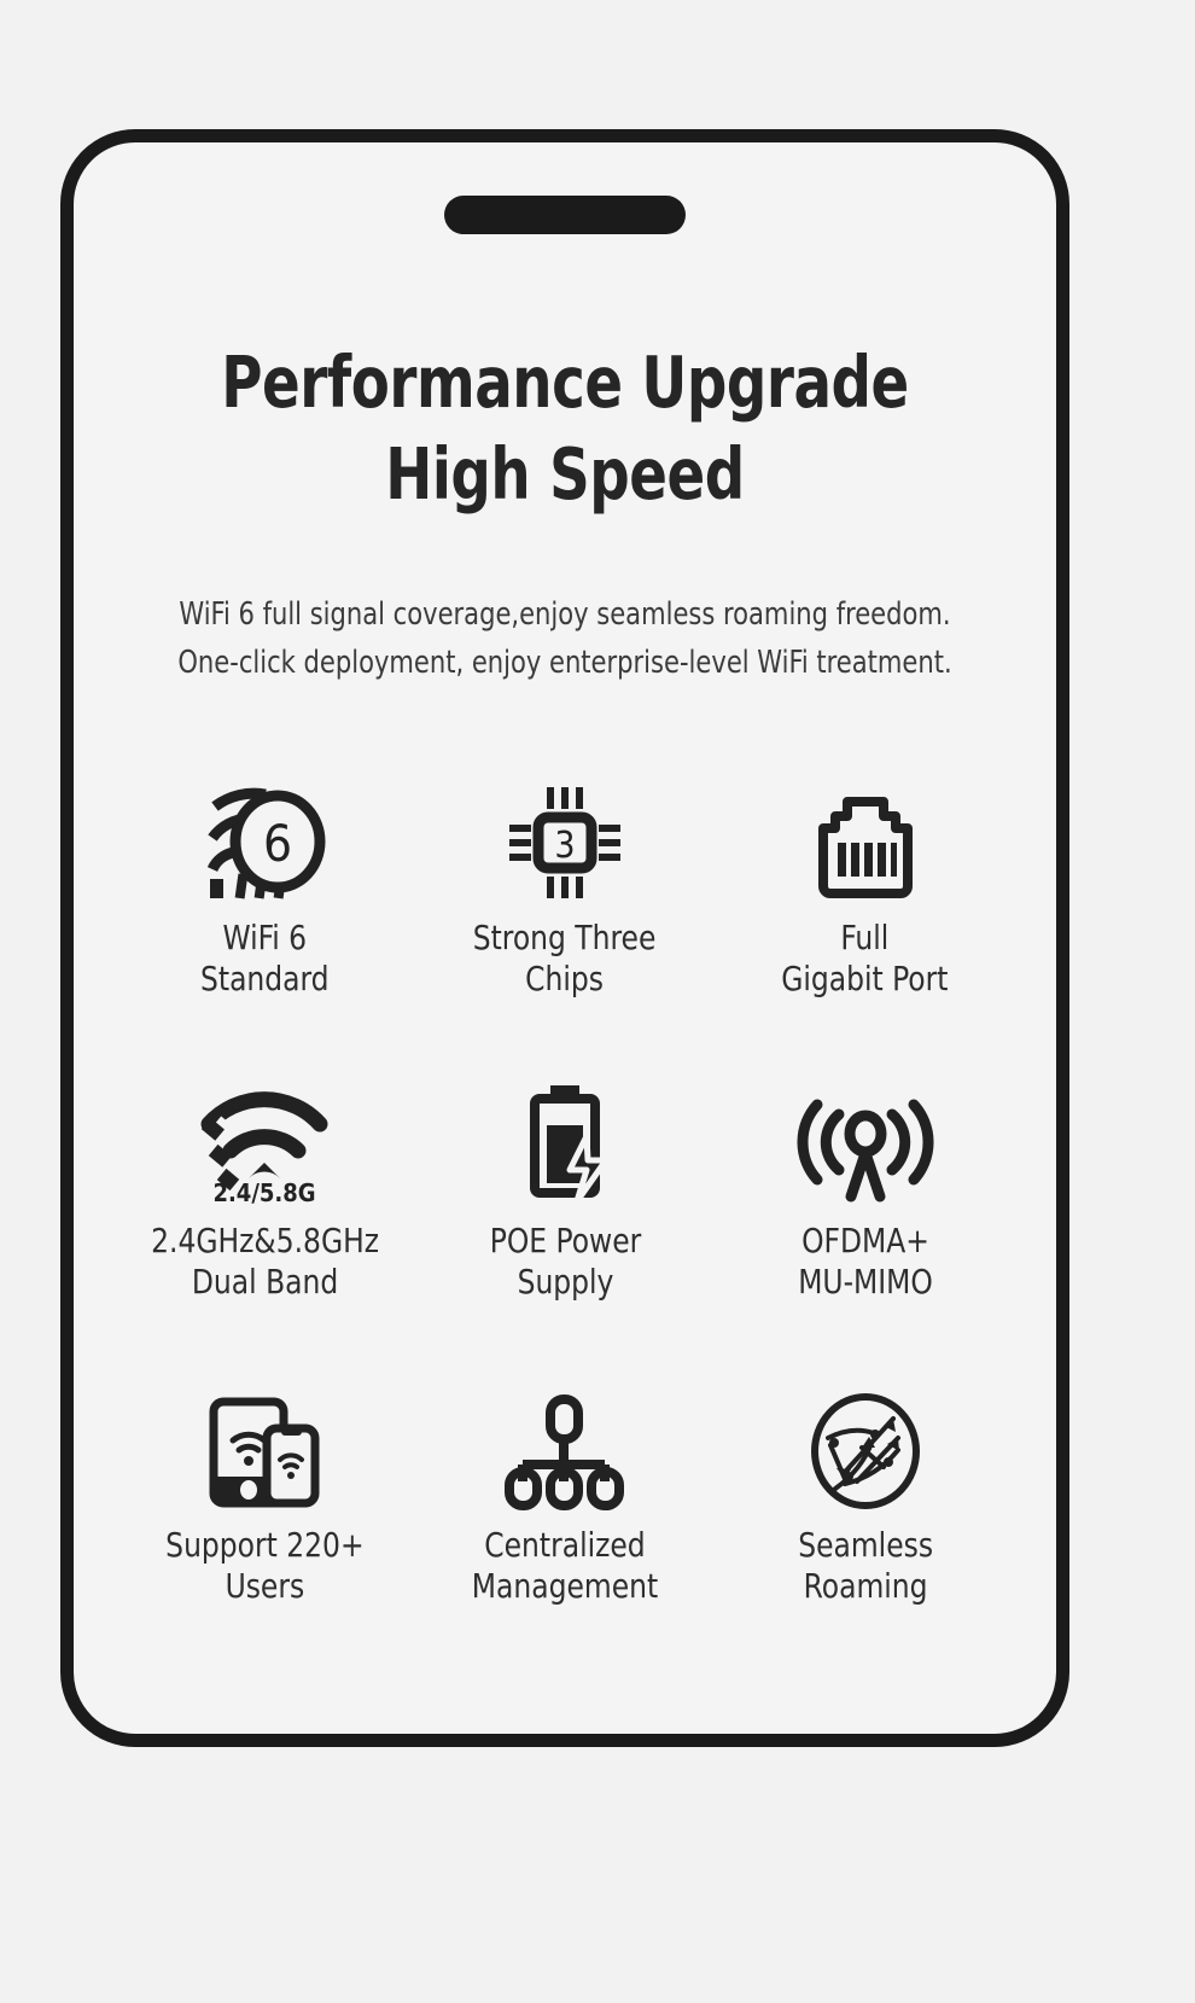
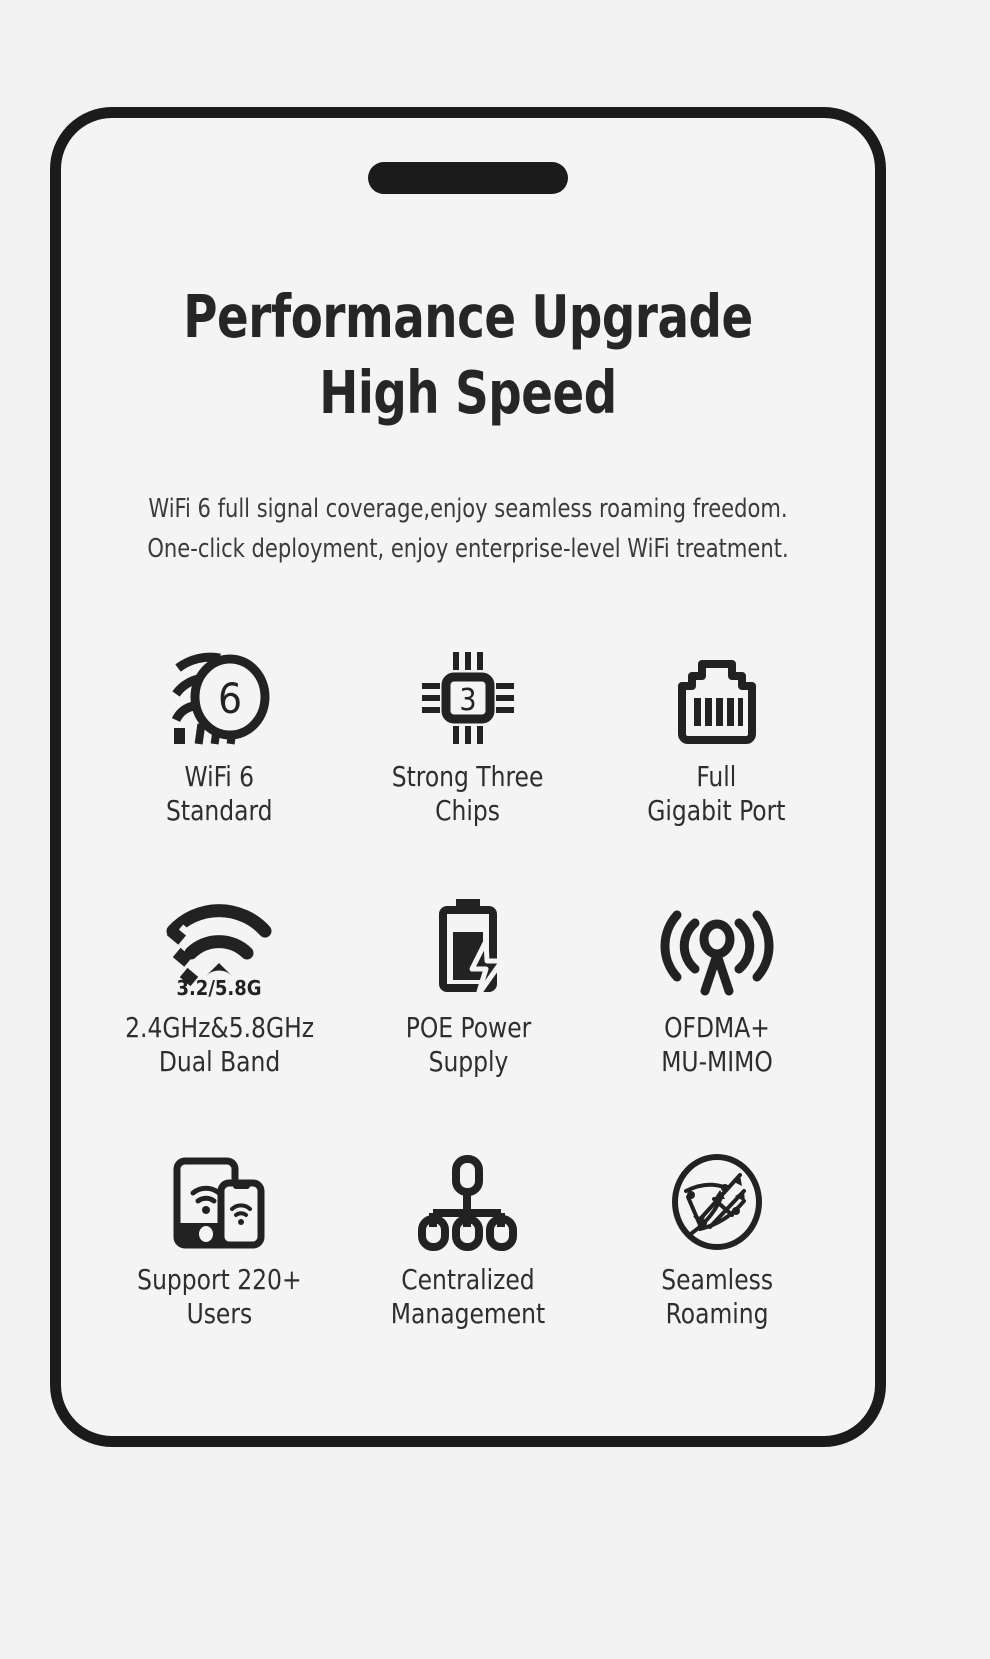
  Performance Upgrade
  High Speed
  WiFi 6 full signal coverage,enjoy seamless roaming freedom.
  One-click deployment, enjoy enterprise-level WiFi treatment.
  6
  WiFi 6
  Standard
  3
  Strong Three
  Chips
  Full
  Gigabit Port
- 2.4/5.8G
+ 3.2/5.8G
  2.4GHz&5.8GHz
  Dual Band
  POE Power
  Supply
  OFDMA+
  MU-MIMO
  Support 220+
  Users
  Centralized
  Management
  Seamless
  Roaming
